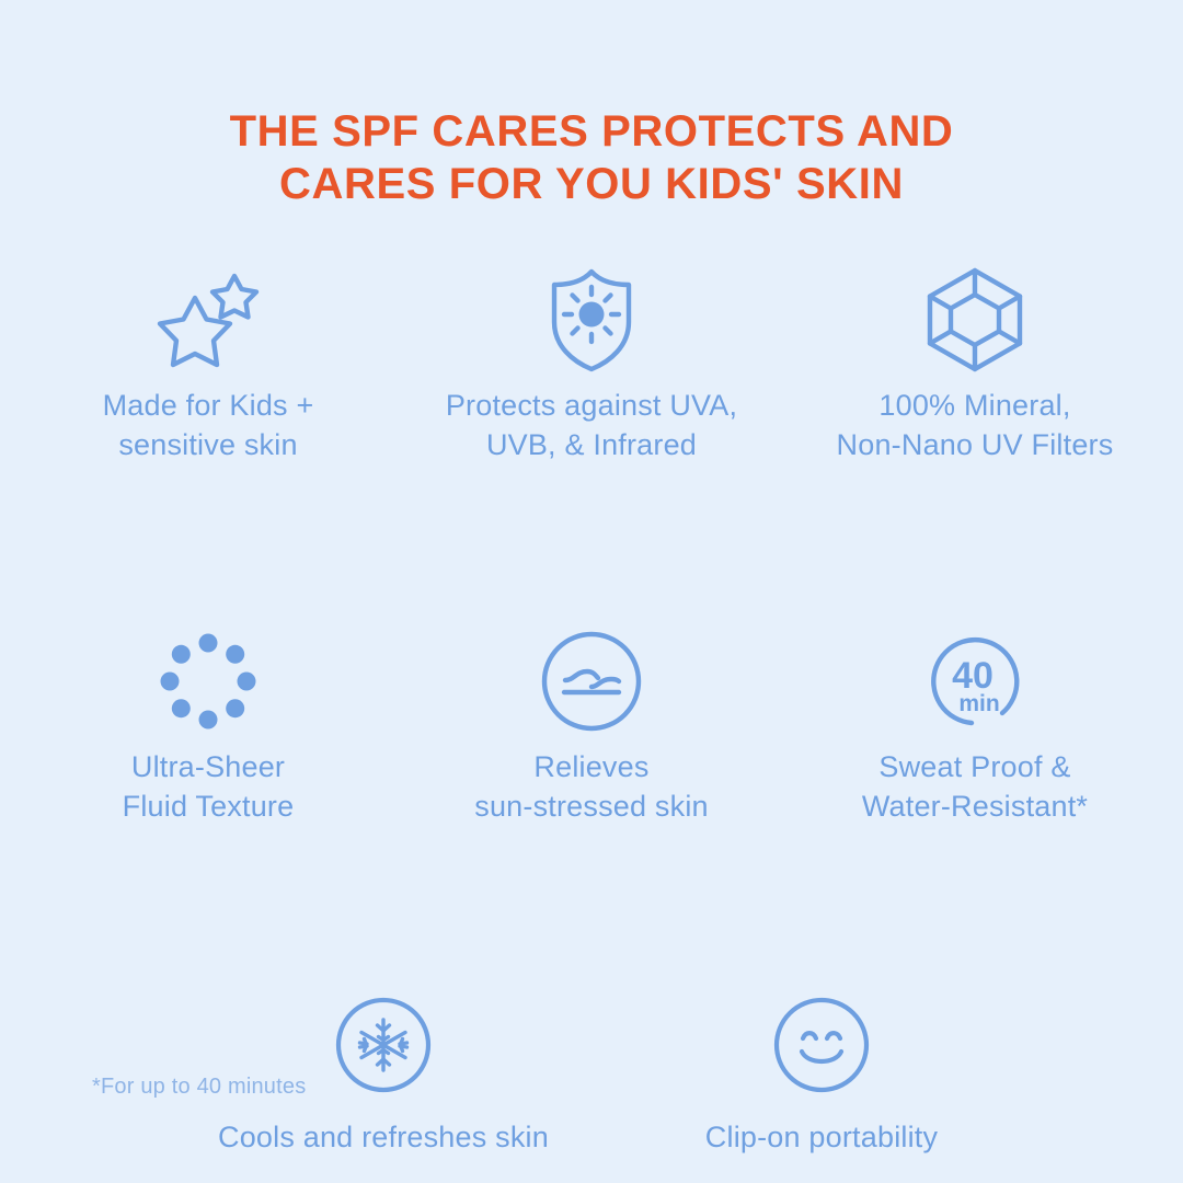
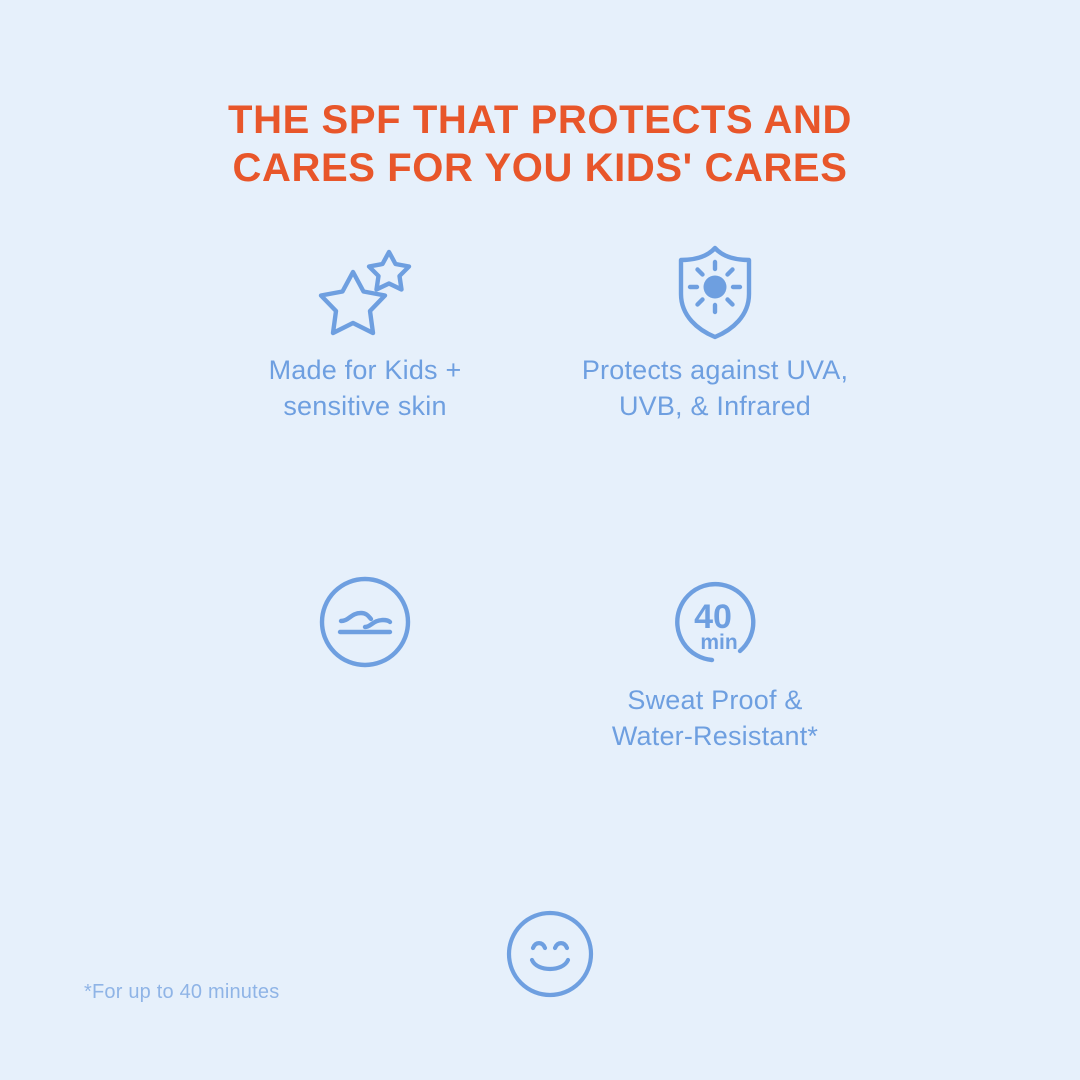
- THE SPF CARES PROTECTS AND
+ THE SPF THAT PROTECTS AND
- CARES FOR YOU KIDS' SKIN
+ CARES FOR YOU KIDS' CARES
  Made for Kids +
  sensitive skin
  Protects against UVA,
  UVB, & Infrared
- 100% Mineral,
- Non-Nano UV Filters
- Ultra-Sheer
- Fluid Texture
- Relieves
- sun-stressed skin
  40
  min
  Sweat Proof &
  Water-Resistant*
- Cools and refreshes skin
- Clip-on portability
  *For up to 40 minutes
